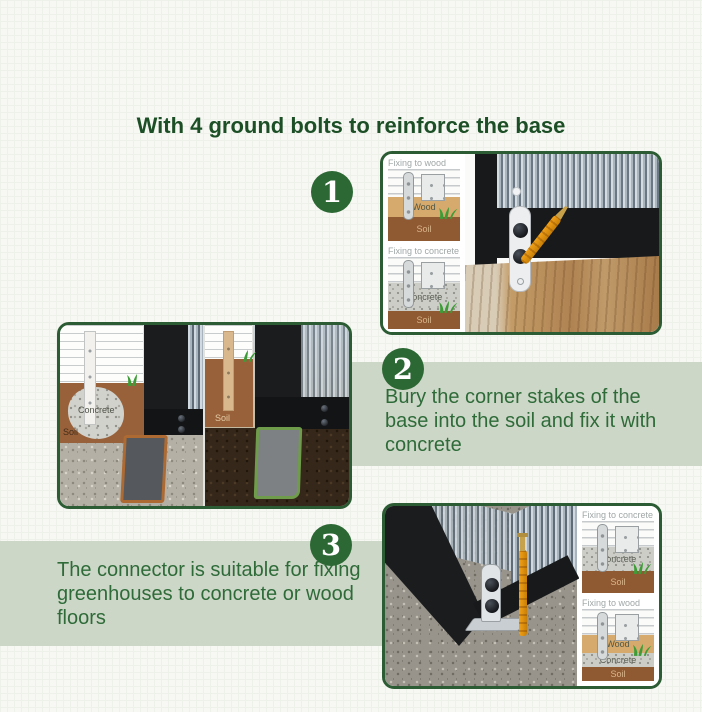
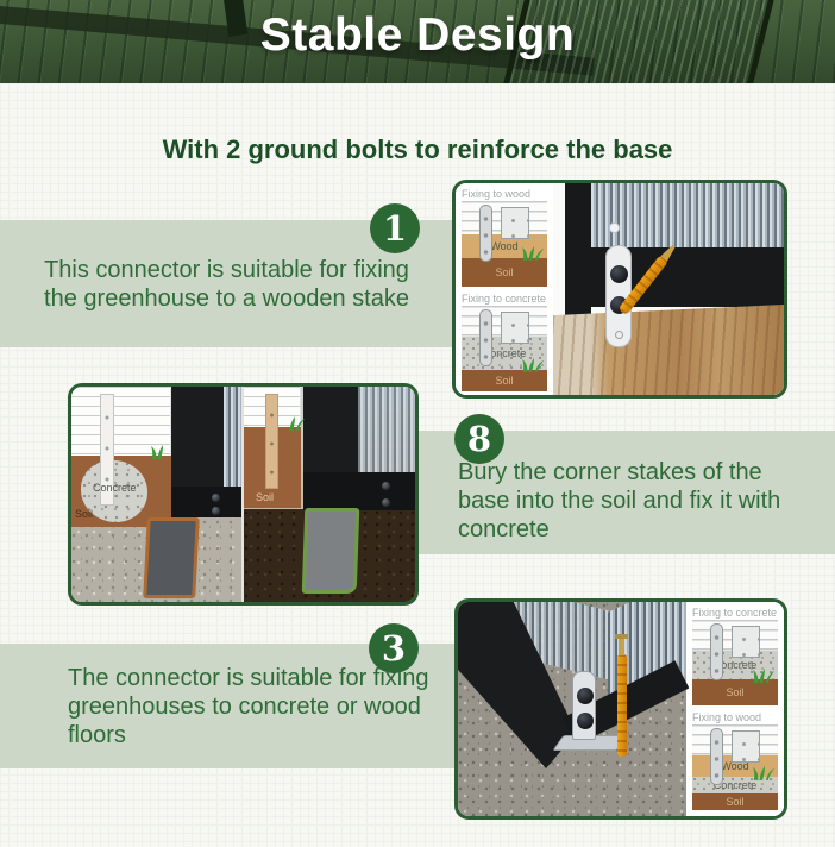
+ Stable Design
- With 4 ground bolts to reinforce the base
+ With 2 ground bolts to reinforce the base
+ This connector is suitable for fixing
+ the greenhouse to a wooden stake
  Bury the corner stakes of the
  base into the soil and fix it with
  concrete
  The connector is suitable for fixing
  greenhouses to concrete or wood
  floors
  1
- 2
+ 8
  3
  Fixing to wood
  Wood
  Soil
  Fixing to concrete
  oncrete
  Soil
  Concrete
  Soil
  Soil
  Fixing to concrete
  oncrete
  Soil
  Fixing to wood
  Wood
  Concrete
  Soil
